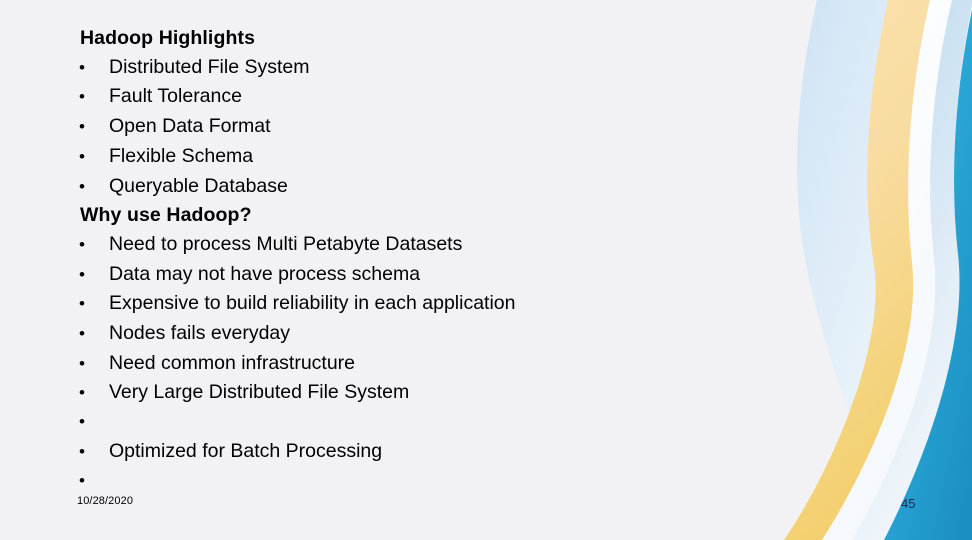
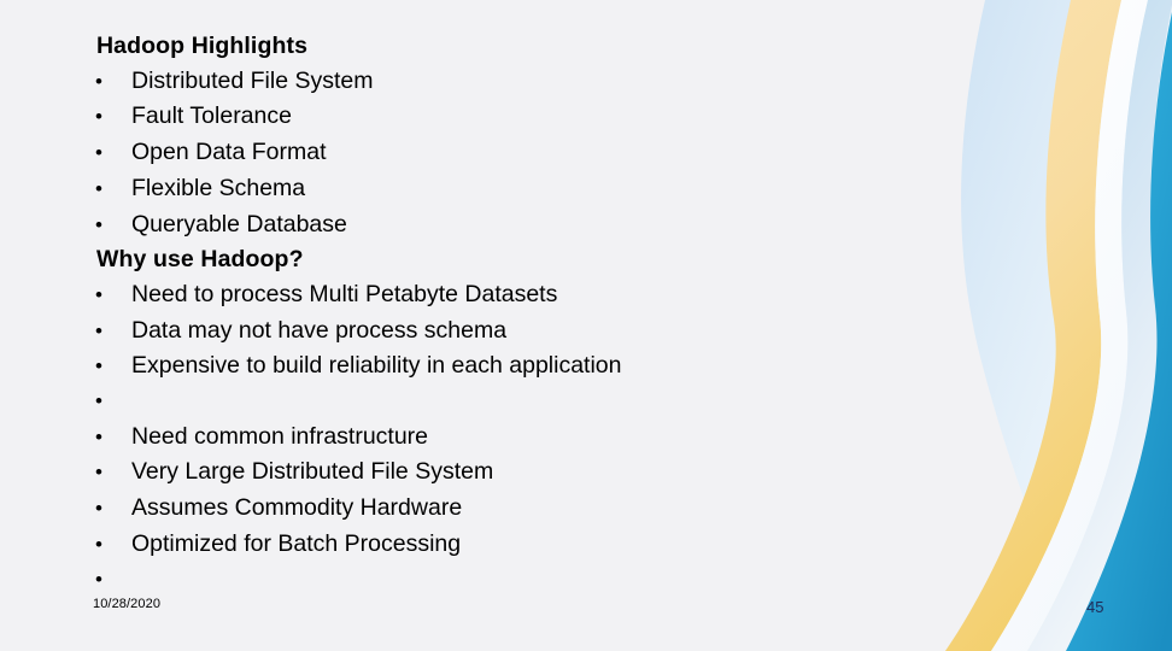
  Hadoop Highlights
  •
  Distributed File System
  •
  Fault Tolerance
  •
  Open Data Format
  •
  Flexible Schema
  •
  Queryable Database
  Why use Hadoop?
  •
  Need to process Multi Petabyte Datasets
  •
  Data may not have process schema
  •
  Expensive to build reliability in each application
  •
- Nodes fails everyday
  •
  Need common infrastructure
  •
  Very Large Distributed File System
  •
+ Assumes Commodity Hardware
  •
  Optimized for Batch Processing
  •
  10/28/2020
  45
